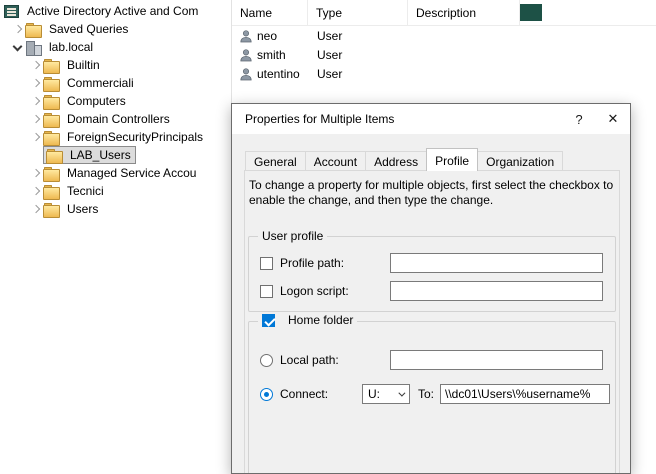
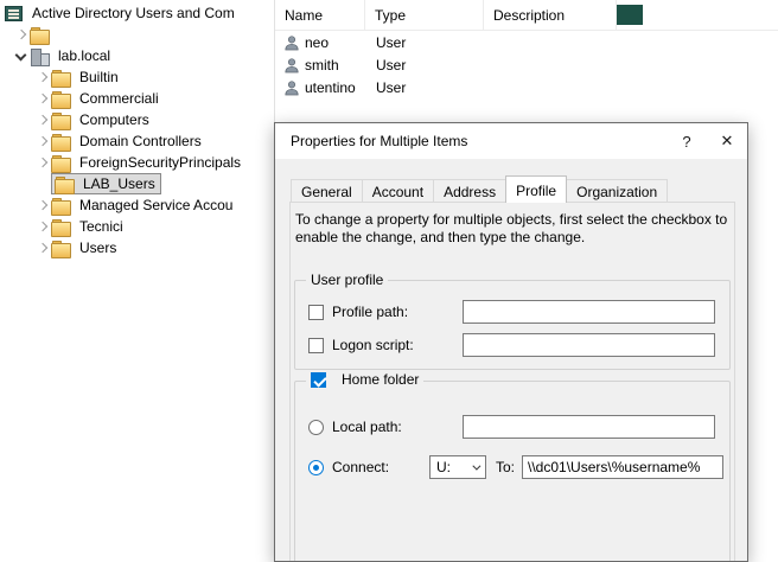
- Active Directory Active and Com
+ Active Directory Users and Com
- Saved Queries
  lab.local
  Builtin
  Commerciali
  Computers
  Domain Controllers
  ForeignSecurityPrincipals
  LAB_Users
  Managed Service Accou
  Tecnici
  Users
  Name
  Type
  Description
  neo
  User
  smith
  User
  utentino
  User
  Properties for Multiple Items
  ?
  ✕
  General
  Account
  Address
  Profile
  Organization
  To change a property for multiple objects, first select the checkbox to enable the change, and then type the change.
  User profile
  Profile path:
  Logon script:
  Home folder
  Local path:
  Connect:
  U:
  To:
  \\dc01\Users\%username%
